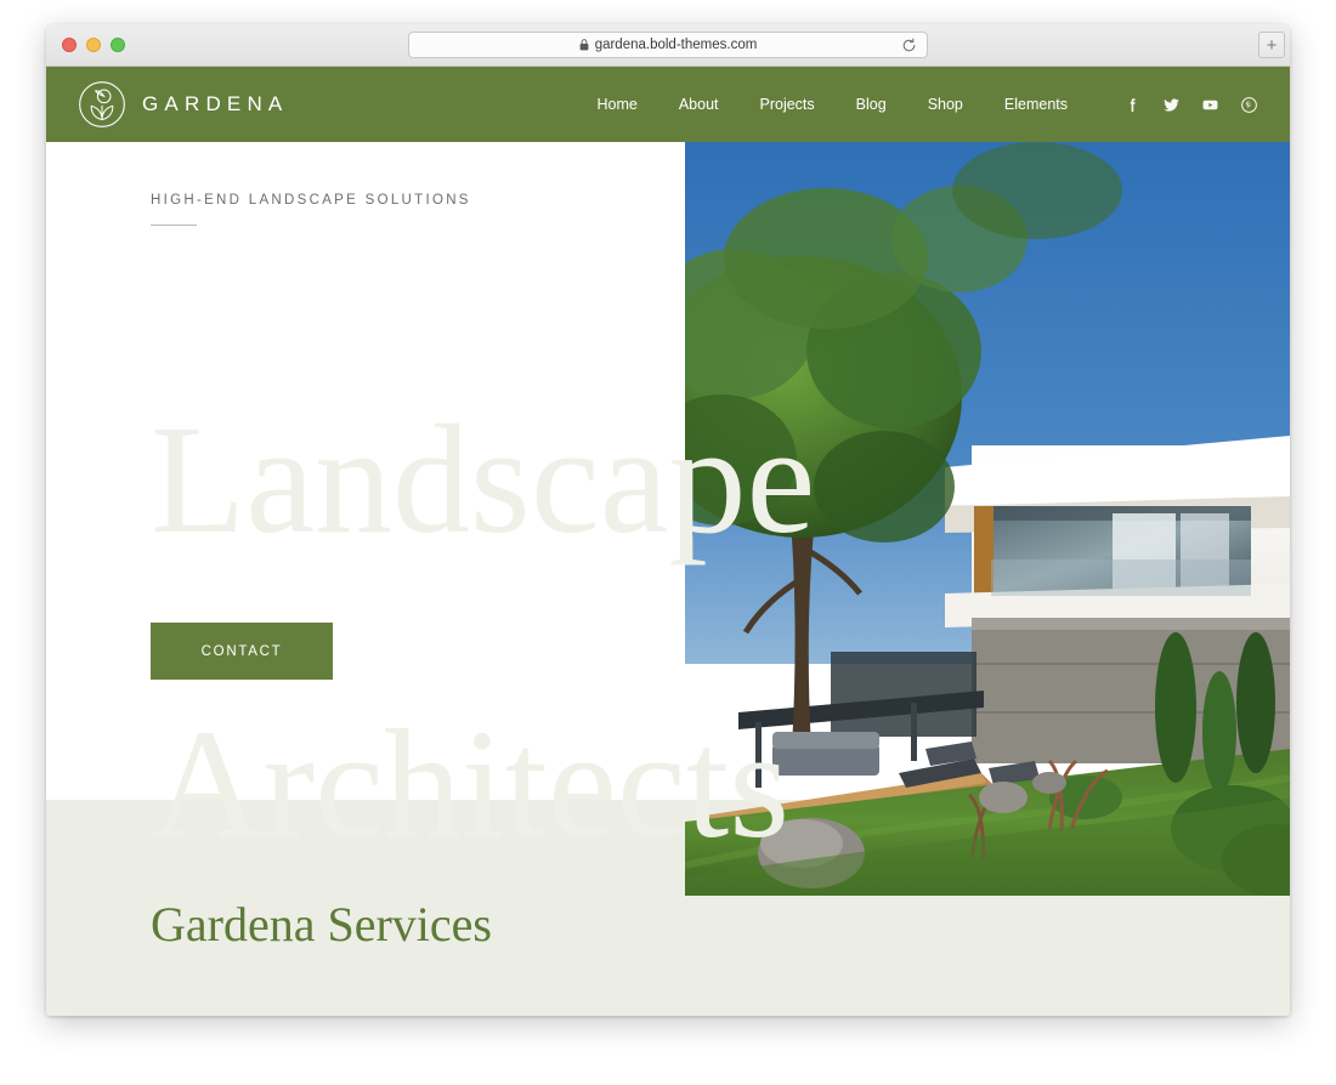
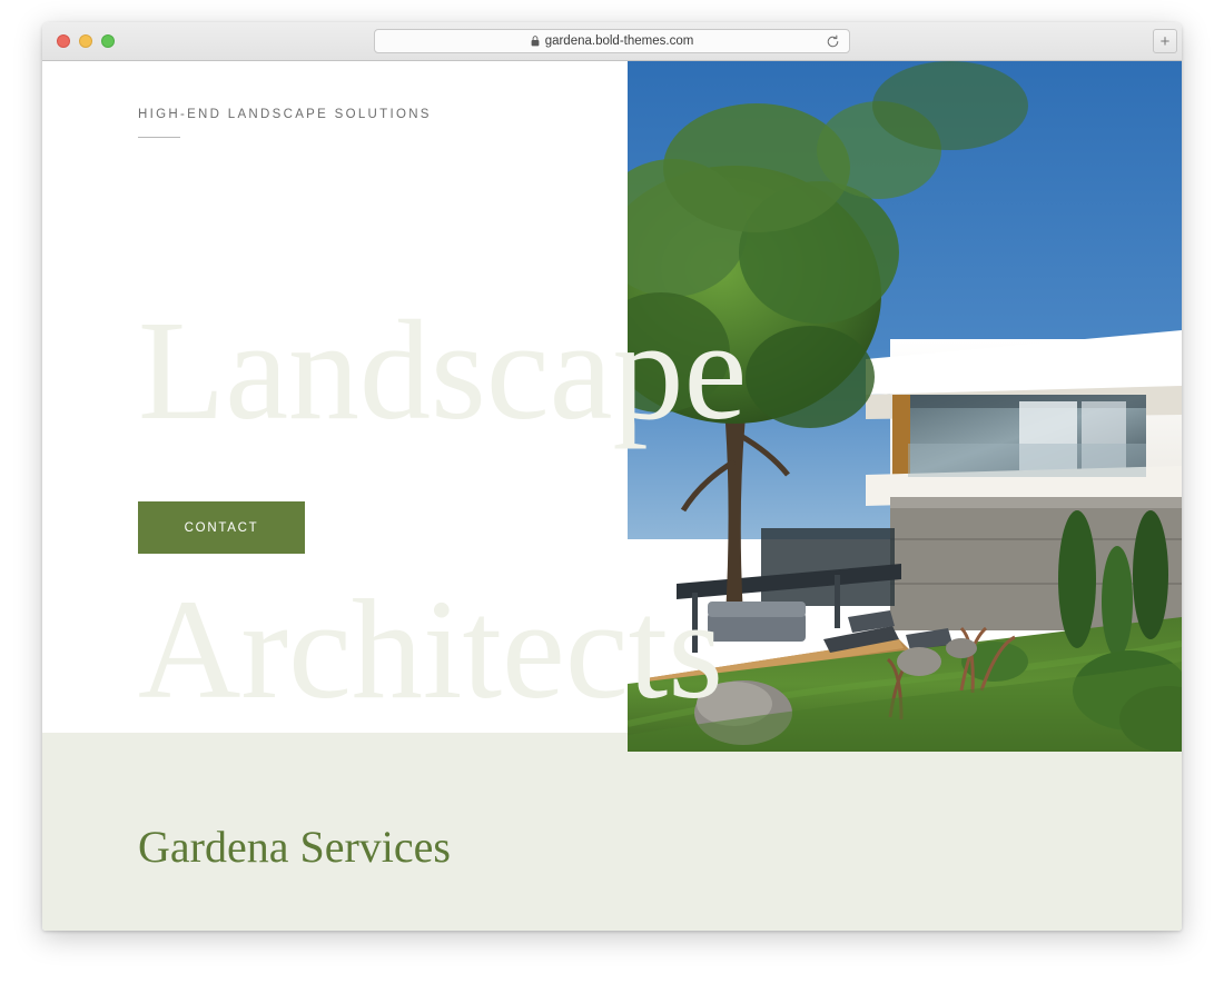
  gardena.bold-themes.com
  +
- GARDENA
- Home
- About
- Projects
- Blog
- Shop
- Elements
  HIGH-END LANDSCAPE SOLUTIONS
  Landscape
  Architects
  CONTACT
  Gardena Services
